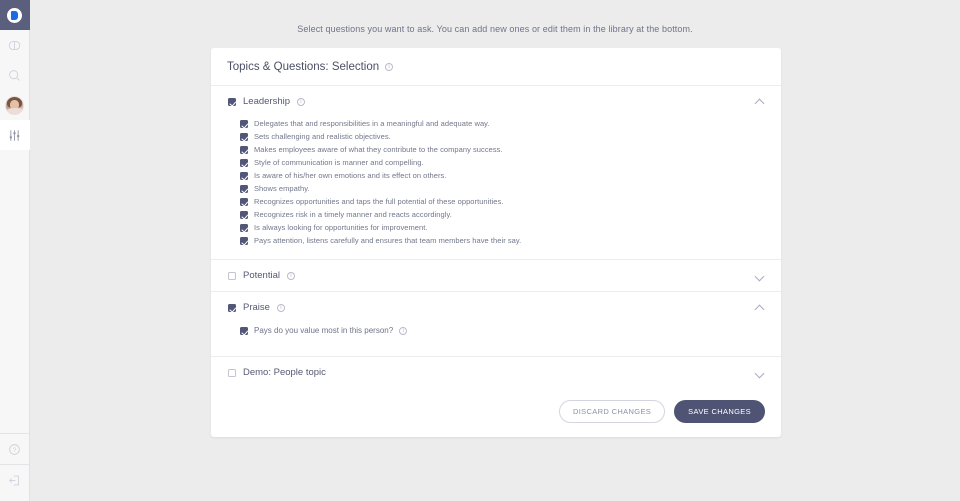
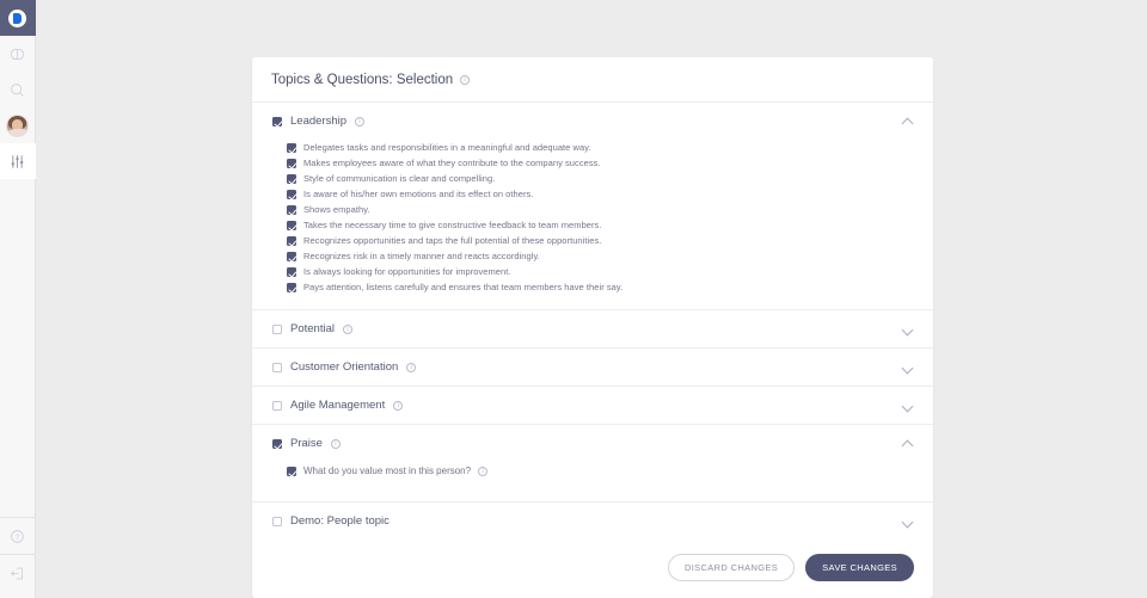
- Select questions you want to ask. You can add new ones or edit them in the library at the bottom.
  Topics & Questions: Selection
  Leadership
- Delegates that and responsibilities in a meaningful and adequate way.
+ Delegates tasks and responsibilities in a meaningful and adequate way.
- Sets challenging and realistic objectives.
  Makes employees aware of what they contribute to the company success.
- Style of communication is manner and compelling.
+ Style of communication is clear and compelling.
  Is aware of his/her own emotions and its effect on others.
  Shows empathy.
+ Takes the necessary time to give constructive feedback to team members.
  Recognizes opportunities and taps the full potential of these opportunities.
  Recognizes risk in a timely manner and reacts accordingly.
  Is always looking for opportunities for improvement.
  Pays attention, listens carefully and ensures that team members have their say.
  Potential
+ Customer Orientation
+ Agile Management
  Praise
- Pays do you value most in this person?
+ What do you value most in this person?
  Demo: People topic
  DISCARD CHANGES
  SAVE CHANGES
